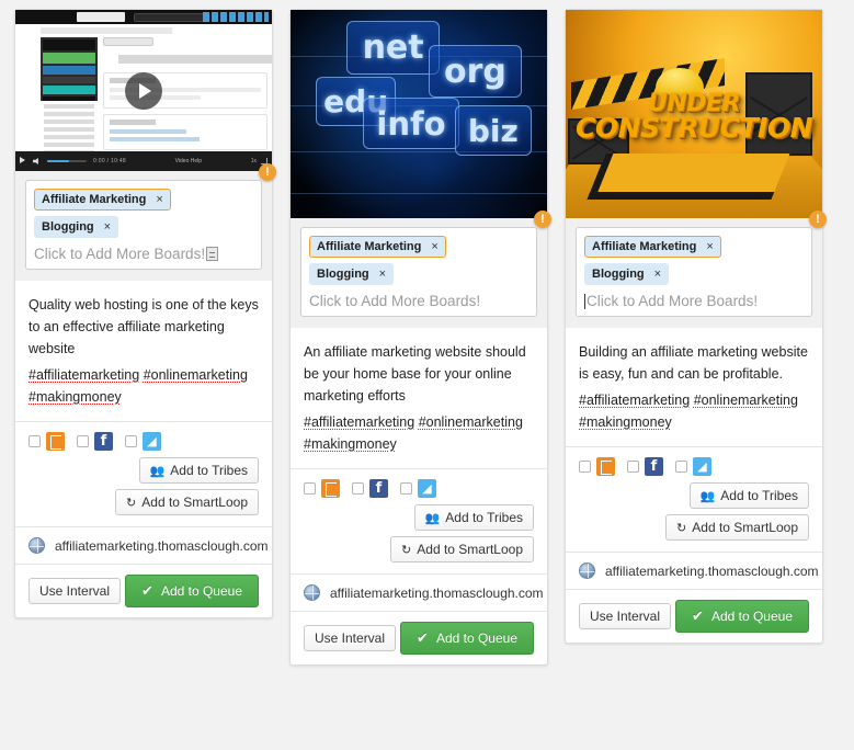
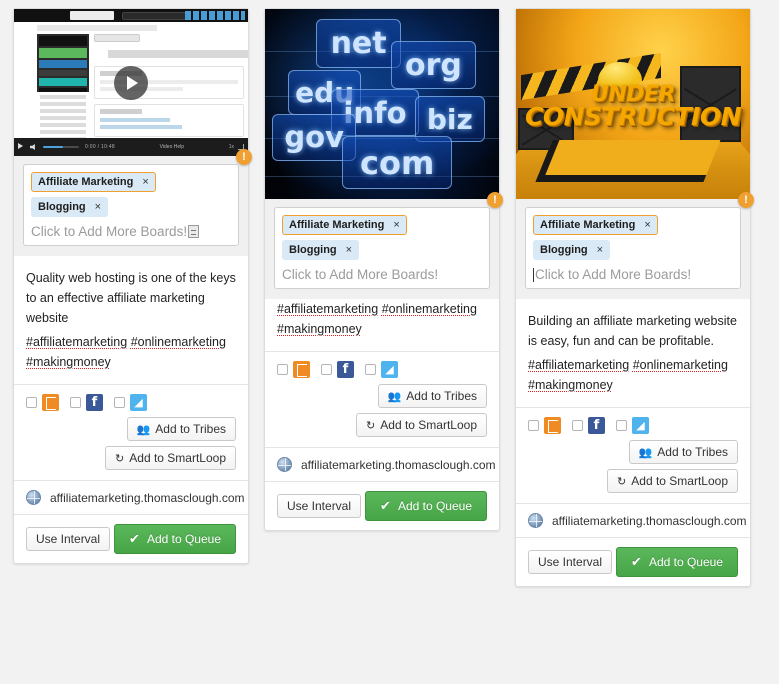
  !
  Affiliate Marketing
  ×
  Blogging
  ×
  Click to Add More Boards!
  Quality web hosting is one of the keys to an effective affiliate marketing website
  #affiliatemarketing #onlinemarketing #makingmoney
  f
  ◢
  👥
  Add to Tribes
  ↻
  Add to SmartLoop
  affiliatemarketing.thomasclough.com
  Use Interval
  ✔
  Add to Queue
  net
  org
  info
  biz
+ gov
+ com
  !
  Affiliate Marketing
  ×
  Blogging
  ×
  Click to Add More Boards!
- An affiliate marketing website should be your home base for your online marketing efforts
  #affiliatemarketing #onlinemarketing #makingmoney
  f
  ◢
  👥
  Add to Tribes
  ↻
  Add to SmartLoop
  affiliatemarketing.thomasclough.com
  Use Interval
  ✔
  Add to Queue
  UNDER
  CONSTRUCTION
  !
  Affiliate Marketing
  ×
  Blogging
  ×
  Click to Add More Boards!
  Building an affiliate marketing website is easy, fun and can be profitable.
  #affiliatemarketing #onlinemarketing #makingmoney
  f
  ◢
  👥
  Add to Tribes
  ↻
  Add to SmartLoop
  affiliatemarketing.thomasclough.com
  Use Interval
  ✔
  Add to Queue
